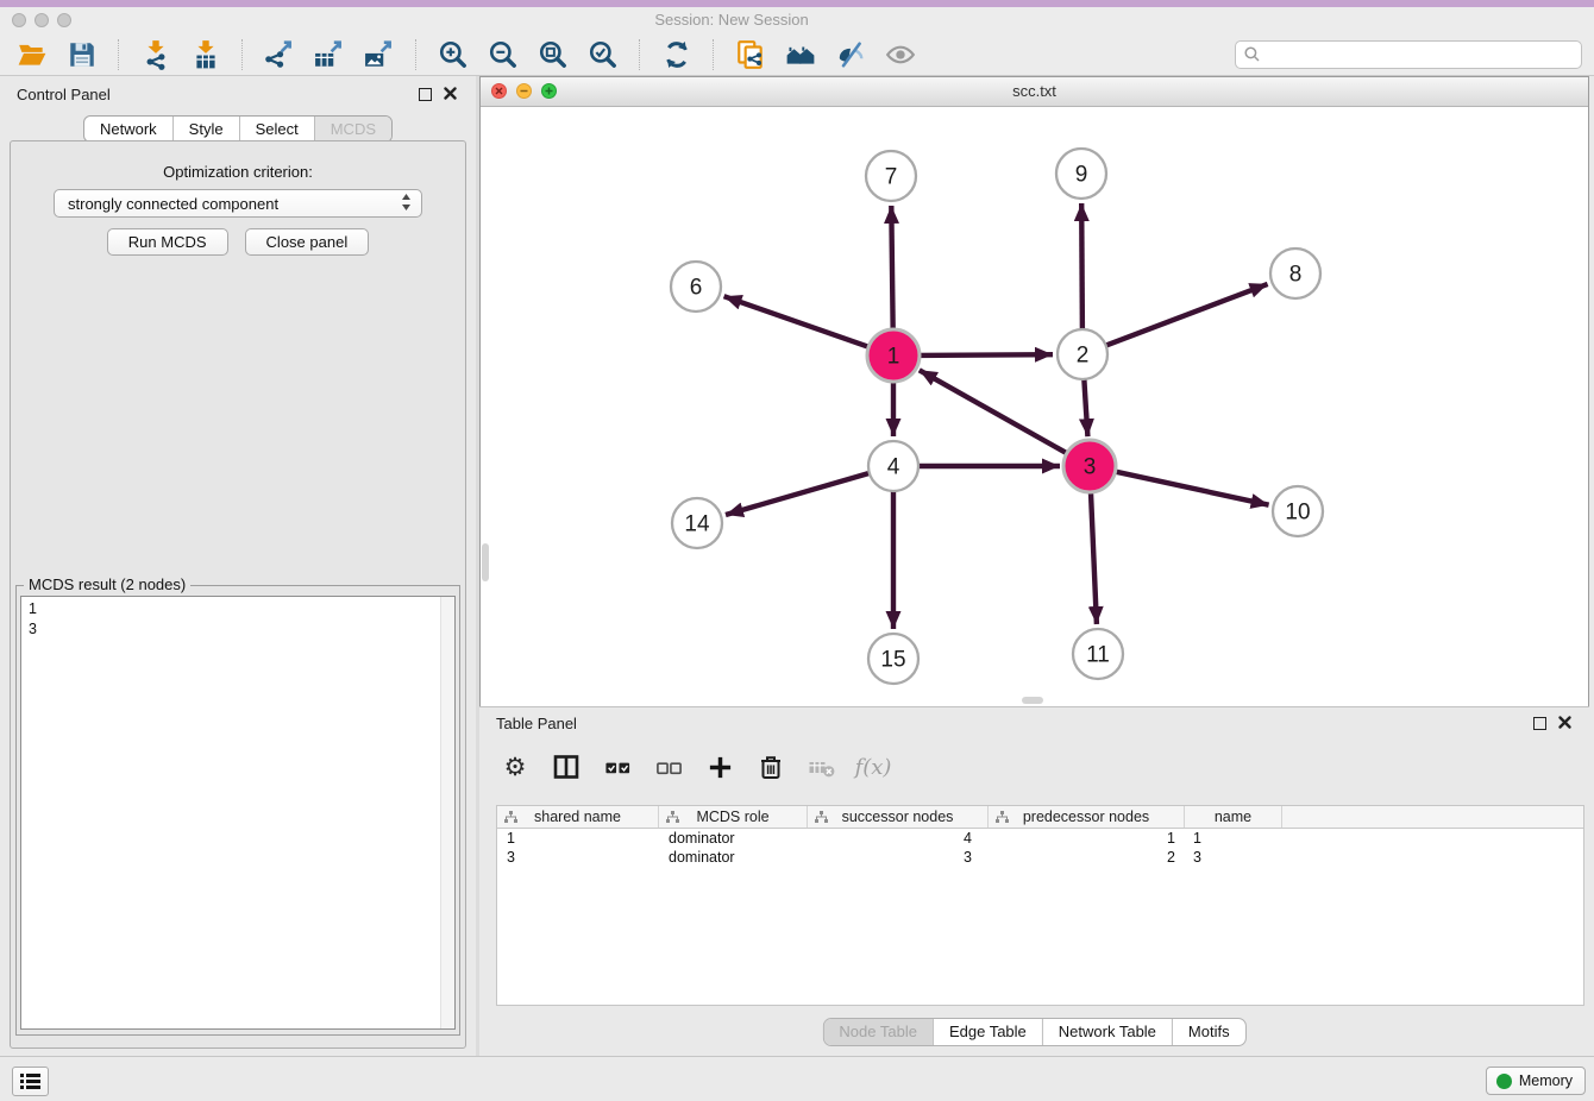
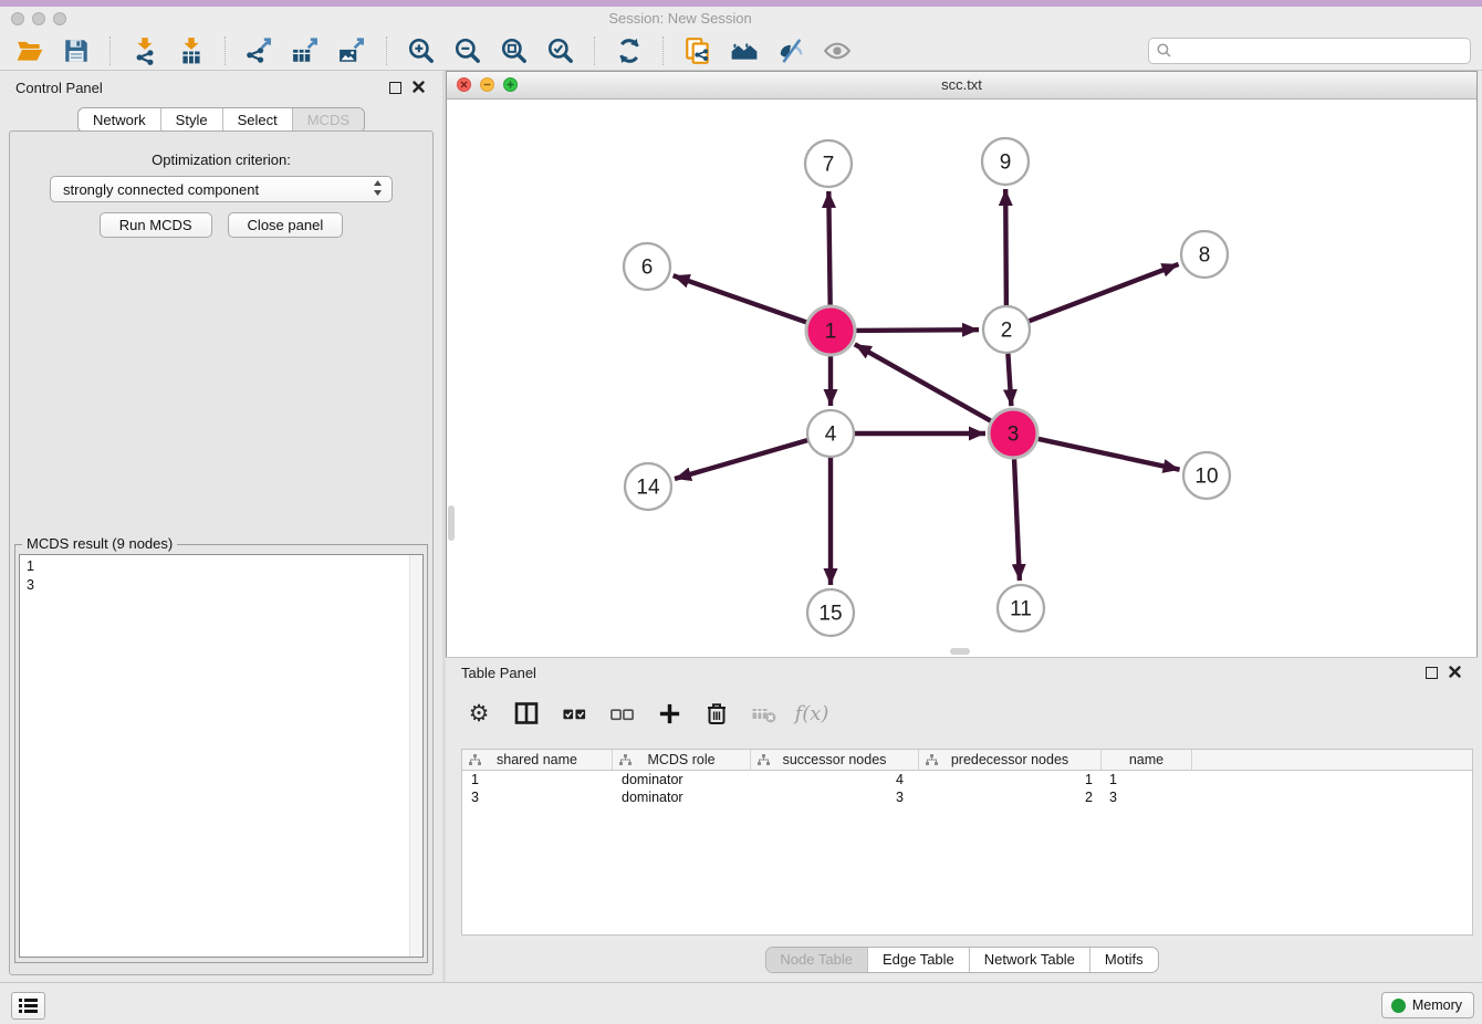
  Session: New Session
  Control Panel
  Network
  Style
  Select
  MCDS
  Optimization criterion:
  strongly connected component
  Run MCDS
  Close panel
- MCDS result (2 nodes)
+ MCDS result (9 nodes)
  1
  3
  scc.txt
  7
  9
  6
  8
  1
  2
  4
  3
  14
  10
  15
  11
  Table Panel
  ⚙
  f(x)
  shared name
  MCDS role
  successor nodes
  predecessor nodes
  name
  1
  dominator
  4
  1
  1
  3
  dominator
  3
  2
  3
  Node Table
  Edge Table
  Network Table
  Motifs
  Memory
